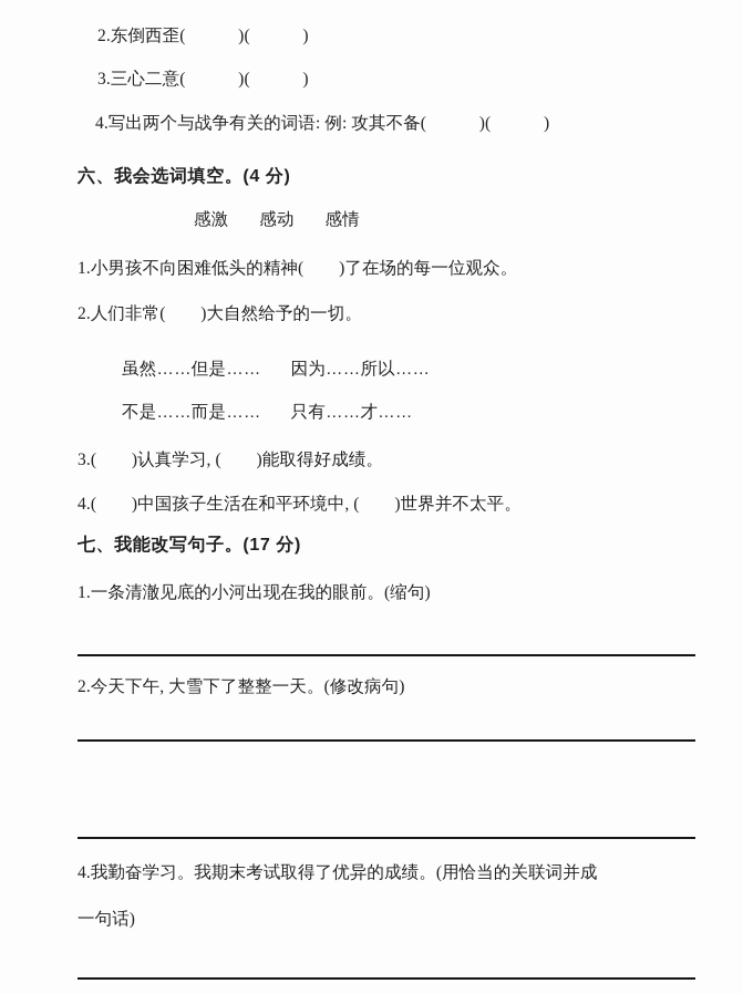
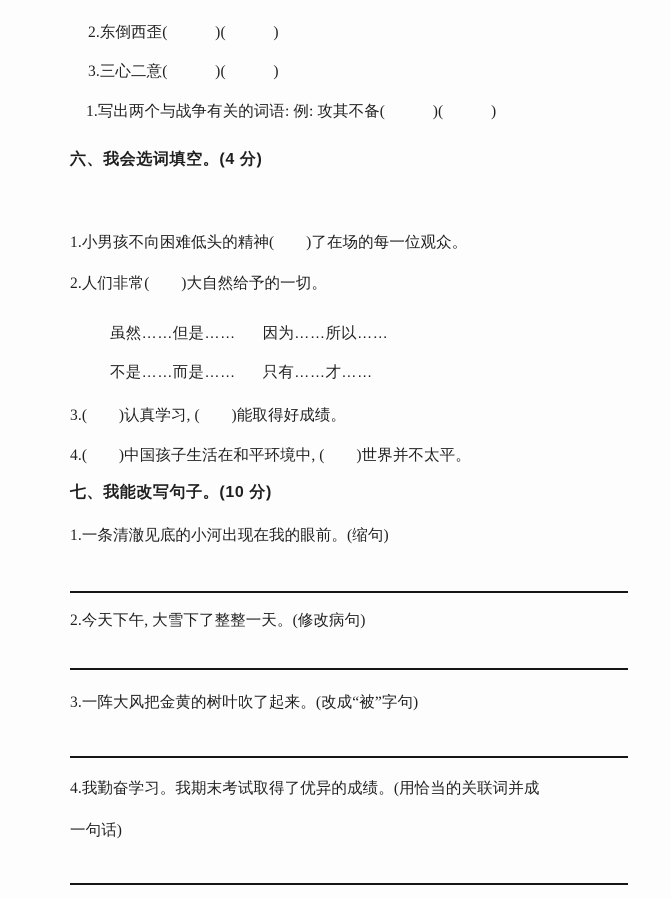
  2.东倒西歪( )( )
  3.三心二意( )( )
- 4.写出两个与战争有关的词语: 例: 攻其不备( )( )
+ 1.写出两个与战争有关的词语: 例: 攻其不备( )( )
  六、我会选词填空。(4 分)
- 感激 感动 感情
  1.小男孩不向困难低头的精神( )了在场的每一位观众。
  2.人们非常( )大自然给予的一切。
  虽然……但是…… 因为……所以……
  不是……而是…… 只有……才……
  3.( )认真学习, ( )能取得好成绩。
  4.( )中国孩子生活在和平环境中, ( )世界并不太平。
- 七、我能改写句子。(17 分)
+ 七、我能改写句子。(10 分)
  1.一条清澈见底的小河出现在我的眼前。(缩句)
  2.今天下午, 大雪下了整整一天。(修改病句)
+ 3.一阵大风把金黄的树叶吹了起来。(改成“被”字句)
  4.我勤奋学习。我期末考试取得了优异的成绩。(用恰当的关联词并成
  一句话)
